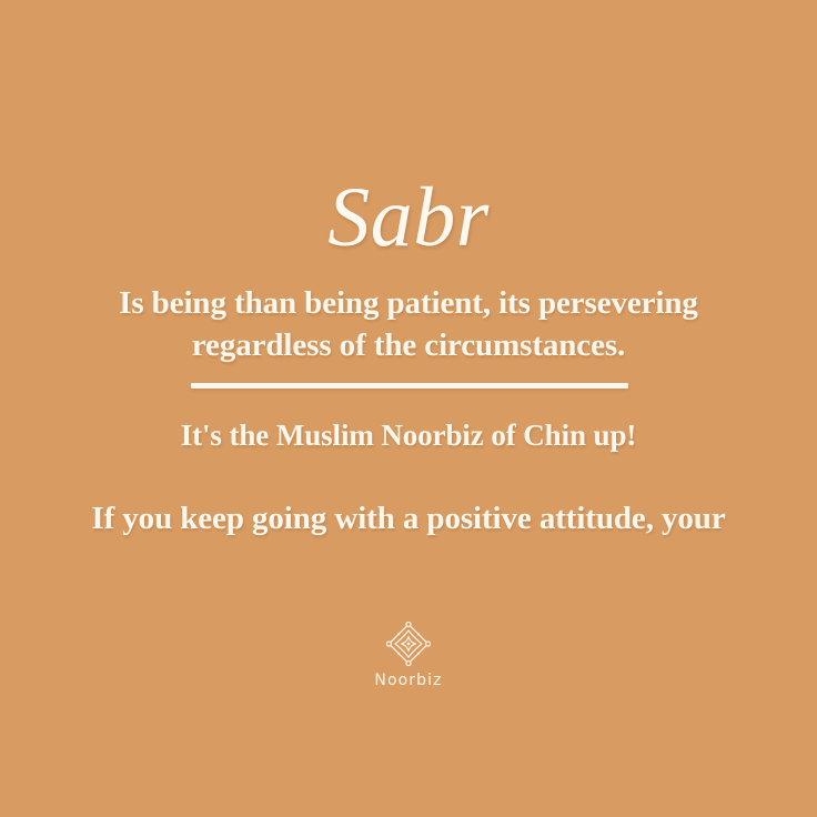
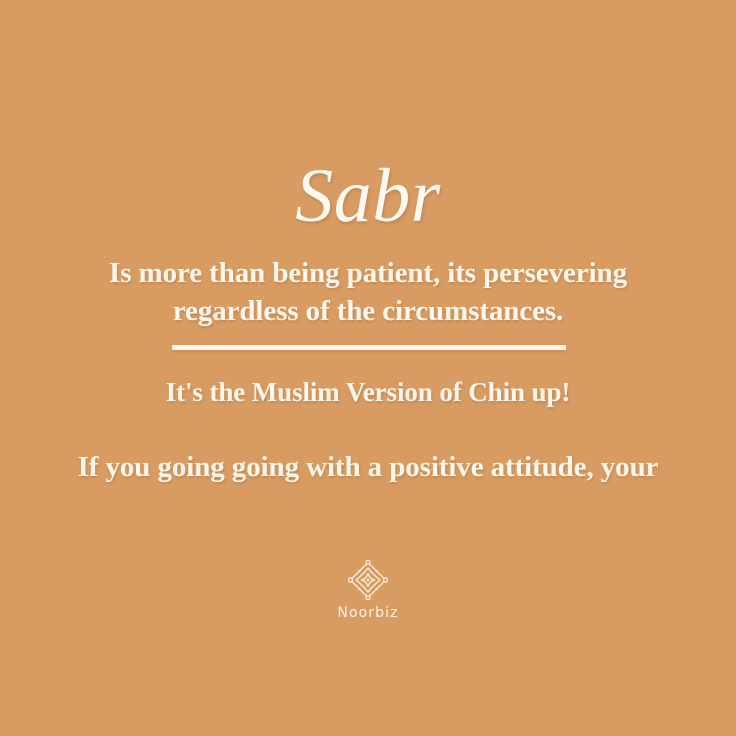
  Sabr
- Is being than being patient, its persevering
+ Is more than being patient, its persevering
  regardless of the circumstances.
- It's the Muslim Noorbiz of Chin up!
+ It's the Muslim Version of Chin up!
- If you keep going with a positive attitude, your
+ If you going going with a positive attitude, your
  Noorbiz
